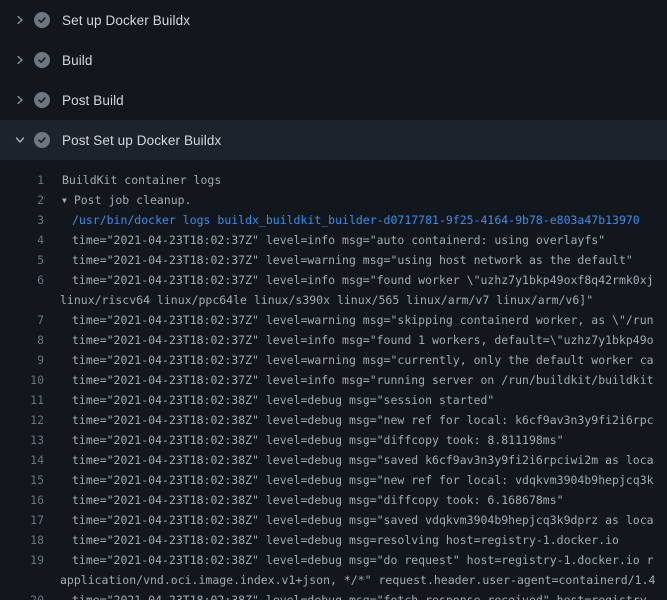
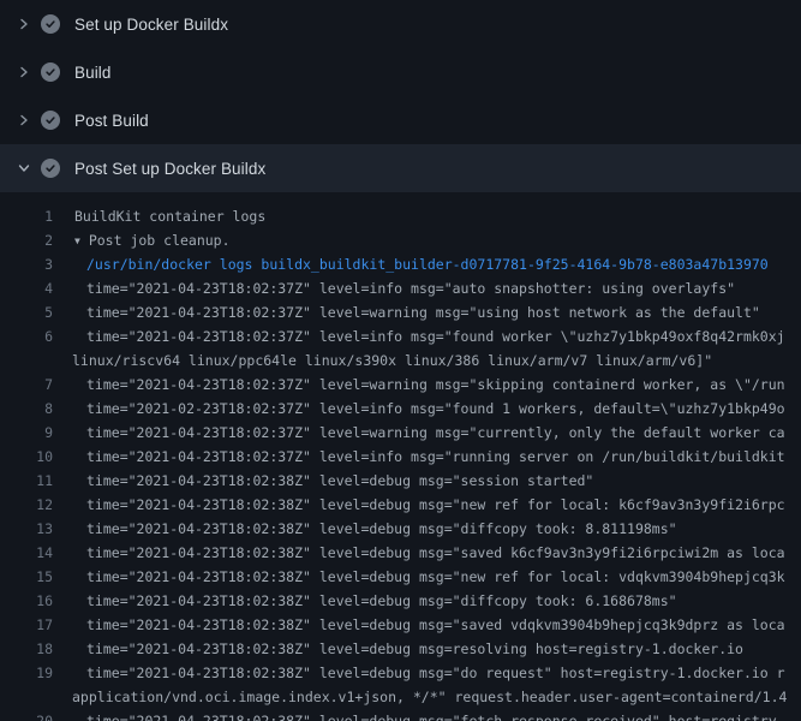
  Set up Docker Buildx
  Build
  Post Build
  Post Set up Docker Buildx
  1
  BuildKit container logs
  2
  ▼ Post job cleanup.
  3
  /usr/bin/docker logs buildx_buildkit_builder-d0717781-9f25-4164-9b78-e803a47b13970
  4
- time="2021-04-23T18:02:37Z" level=info msg="auto containerd: using overlayfs"
+ time="2021-04-23T18:02:37Z" level=info msg="auto snapshotter: using overlayfs"
  5
  time="2021-04-23T18:02:37Z" level=warning msg="using host network as the default"
  6
  time="2021-04-23T18:02:37Z" level=info msg="found worker \"uzhz7y1bkp49oxf8q42rmk0xj
- linux/riscv64 linux/ppc64le linux/s390x linux/565 linux/arm/v7 linux/arm/v6]"
+ linux/riscv64 linux/ppc64le linux/s390x linux/386 linux/arm/v7 linux/arm/v6]"
  7
  time="2021-04-23T18:02:37Z" level=warning msg="skipping containerd worker, as \"/run
  8
- time="2021-04-23T18:02:37Z" level=info msg="found 1 workers, default=\"uzhz7y1bkp49o
+ time="2021-02-23T18:02:37Z" level=info msg="found 1 workers, default=\"uzhz7y1bkp49o
  9
  time="2021-04-23T18:02:37Z" level=warning msg="currently, only the default worker ca
  10
  time="2021-04-23T18:02:37Z" level=info msg="running server on /run/buildkit/buildkit
  11
  time="2021-04-23T18:02:38Z" level=debug msg="session started"
  12
  time="2021-04-23T18:02:38Z" level=debug msg="new ref for local: k6cf9av3n3y9fi2i6rpc
  13
  time="2021-04-23T18:02:38Z" level=debug msg="diffcopy took: 8.811198ms"
  14
  time="2021-04-23T18:02:38Z" level=debug msg="saved k6cf9av3n3y9fi2i6rpciwi2m as loca
  15
  time="2021-04-23T18:02:38Z" level=debug msg="new ref for local: vdqkvm3904b9hepjcq3k
  16
  time="2021-04-23T18:02:38Z" level=debug msg="diffcopy took: 6.168678ms"
  17
  time="2021-04-23T18:02:38Z" level=debug msg="saved vdqkvm3904b9hepjcq3k9dprz as loca
  18
  time="2021-04-23T18:02:38Z" level=debug msg=resolving host=registry-1.docker.io
  19
  time="2021-04-23T18:02:38Z" level=debug msg="do request" host=registry-1.docker.io r
  application/vnd.oci.image.index.v1+json, */*" request.header.user-agent=containerd/1.4
